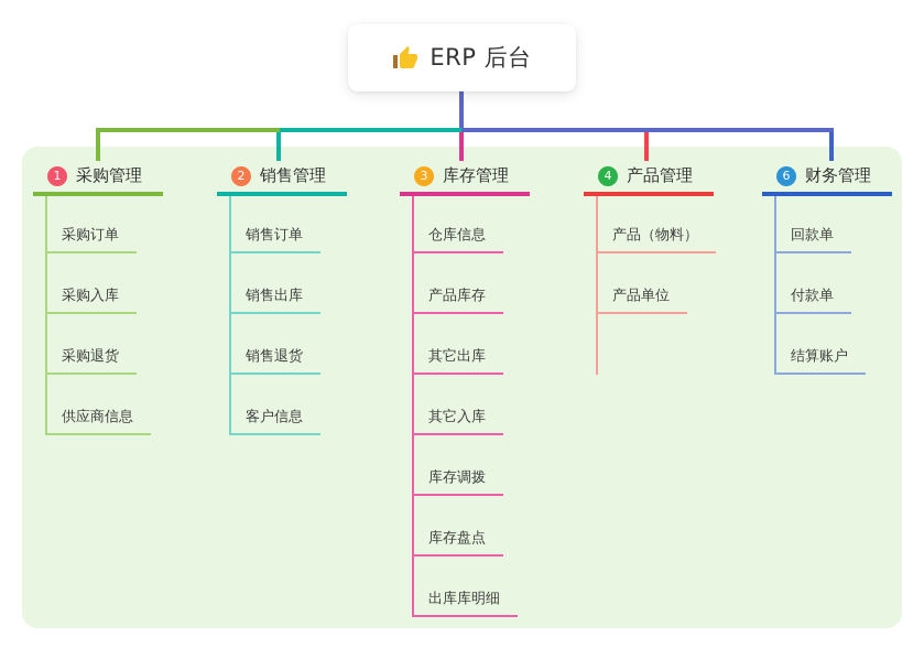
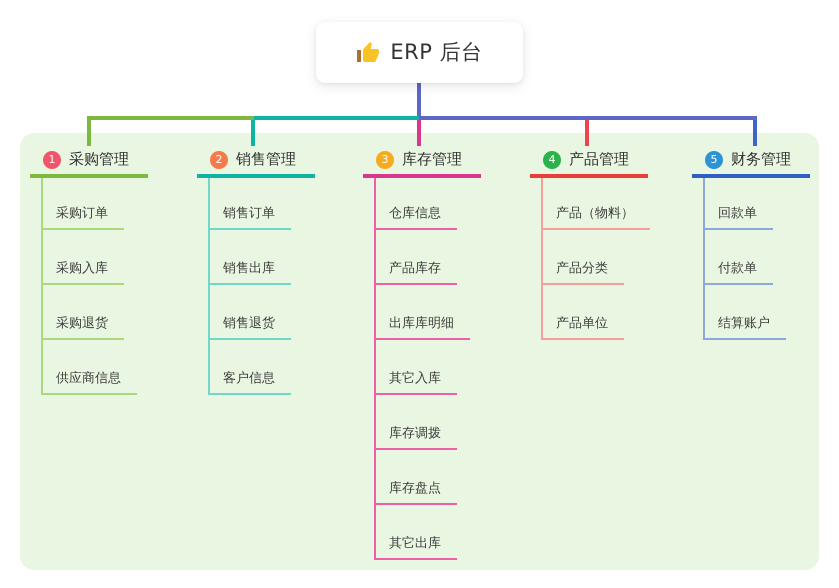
  ERP 后台
  1
  采购管理
  采购订单
  采购入库
  采购退货
  供应商信息
  2
  销售管理
  销售订单
  销售出库
  销售退货
  客户信息
  3
  库存管理
  仓库信息
  产品库存
- 其它出库
+ 出库库明细
  其它入库
  库存调拨
  库存盘点
- 出库库明细
+ 其它出库
  4
  产品管理
  产品（物料）
+ 产品分类
  产品单位
- 6
+ 5
  财务管理
  回款单
  付款单
  结算账户
